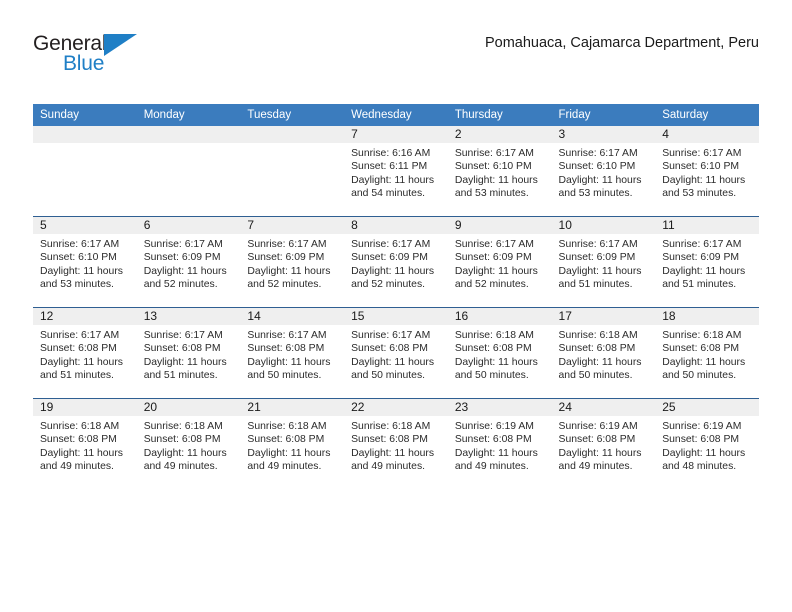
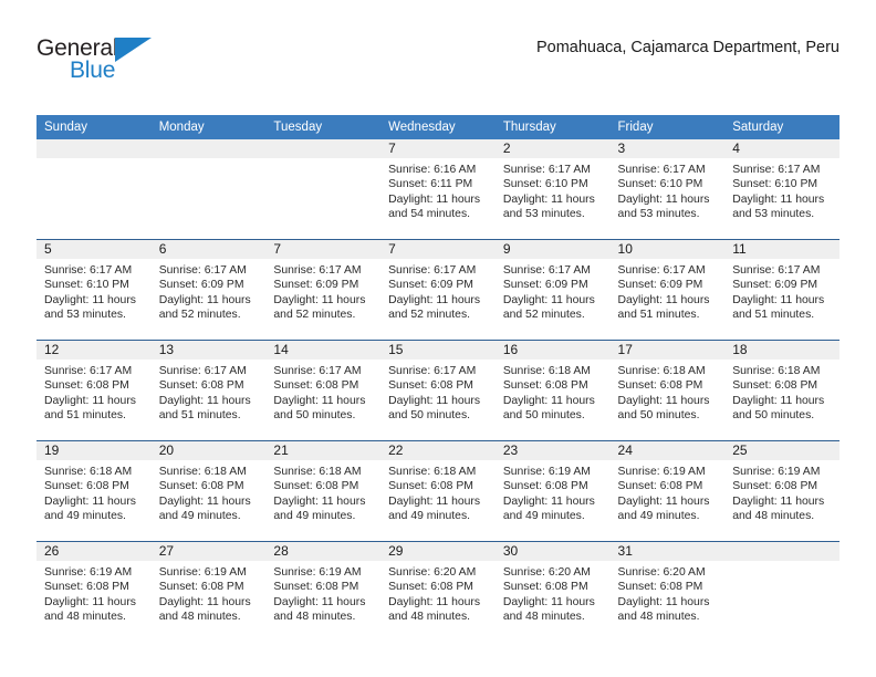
  Genera
  Blue
  Pomahuaca, Cajamarca Department, Peru
  Sunday	Monday	Tuesday	Wednesday	Thursday	Friday	Saturday
  			7Sunrise: 6:16 AMSunset: 6:11 PMDaylight: 11 hoursand 54 minutes.	2Sunrise: 6:17 AMSunset: 6:10 PMDaylight: 11 hoursand 53 minutes.	3Sunrise: 6:17 AMSunset: 6:10 PMDaylight: 11 hoursand 53 minutes.	4Sunrise: 6:17 AMSunset: 6:10 PMDaylight: 11 hoursand 53 minutes.
- 5Sunrise: 6:17 AMSunset: 6:10 PMDaylight: 11 hoursand 53 minutes.	6Sunrise: 6:17 AMSunset: 6:09 PMDaylight: 11 hoursand 52 minutes.	7Sunrise: 6:17 AMSunset: 6:09 PMDaylight: 11 hoursand 52 minutes.	8Sunrise: 6:17 AMSunset: 6:09 PMDaylight: 11 hoursand 52 minutes.	9Sunrise: 6:17 AMSunset: 6:09 PMDaylight: 11 hoursand 52 minutes.	10Sunrise: 6:17 AMSunset: 6:09 PMDaylight: 11 hoursand 51 minutes.	11Sunrise: 6:17 AMSunset: 6:09 PMDaylight: 11 hoursand 51 minutes.
+ 5Sunrise: 6:17 AMSunset: 6:10 PMDaylight: 11 hoursand 53 minutes.	6Sunrise: 6:17 AMSunset: 6:09 PMDaylight: 11 hoursand 52 minutes.	7Sunrise: 6:17 AMSunset: 6:09 PMDaylight: 11 hoursand 52 minutes.	7Sunrise: 6:17 AMSunset: 6:09 PMDaylight: 11 hoursand 52 minutes.	9Sunrise: 6:17 AMSunset: 6:09 PMDaylight: 11 hoursand 52 minutes.	10Sunrise: 6:17 AMSunset: 6:09 PMDaylight: 11 hoursand 51 minutes.	11Sunrise: 6:17 AMSunset: 6:09 PMDaylight: 11 hoursand 51 minutes.
  12Sunrise: 6:17 AMSunset: 6:08 PMDaylight: 11 hoursand 51 minutes.	13Sunrise: 6:17 AMSunset: 6:08 PMDaylight: 11 hoursand 51 minutes.	14Sunrise: 6:17 AMSunset: 6:08 PMDaylight: 11 hoursand 50 minutes.	15Sunrise: 6:17 AMSunset: 6:08 PMDaylight: 11 hoursand 50 minutes.	16Sunrise: 6:18 AMSunset: 6:08 PMDaylight: 11 hoursand 50 minutes.	17Sunrise: 6:18 AMSunset: 6:08 PMDaylight: 11 hoursand 50 minutes.	18Sunrise: 6:18 AMSunset: 6:08 PMDaylight: 11 hoursand 50 minutes.
  19Sunrise: 6:18 AMSunset: 6:08 PMDaylight: 11 hoursand 49 minutes.	20Sunrise: 6:18 AMSunset: 6:08 PMDaylight: 11 hoursand 49 minutes.	21Sunrise: 6:18 AMSunset: 6:08 PMDaylight: 11 hoursand 49 minutes.	22Sunrise: 6:18 AMSunset: 6:08 PMDaylight: 11 hoursand 49 minutes.	23Sunrise: 6:19 AMSunset: 6:08 PMDaylight: 11 hoursand 49 minutes.	24Sunrise: 6:19 AMSunset: 6:08 PMDaylight: 11 hoursand 49 minutes.	25Sunrise: 6:19 AMSunset: 6:08 PMDaylight: 11 hoursand 48 minutes.
+ 26Sunrise: 6:19 AMSunset: 6:08 PMDaylight: 11 hoursand 48 minutes.	27Sunrise: 6:19 AMSunset: 6:08 PMDaylight: 11 hoursand 48 minutes.	28Sunrise: 6:19 AMSunset: 6:08 PMDaylight: 11 hoursand 48 minutes.	29Sunrise: 6:20 AMSunset: 6:08 PMDaylight: 11 hoursand 48 minutes.	30Sunrise: 6:20 AMSunset: 6:08 PMDaylight: 11 hoursand 48 minutes.	31Sunrise: 6:20 AMSunset: 6:08 PMDaylight: 11 hoursand 48 minutes.
